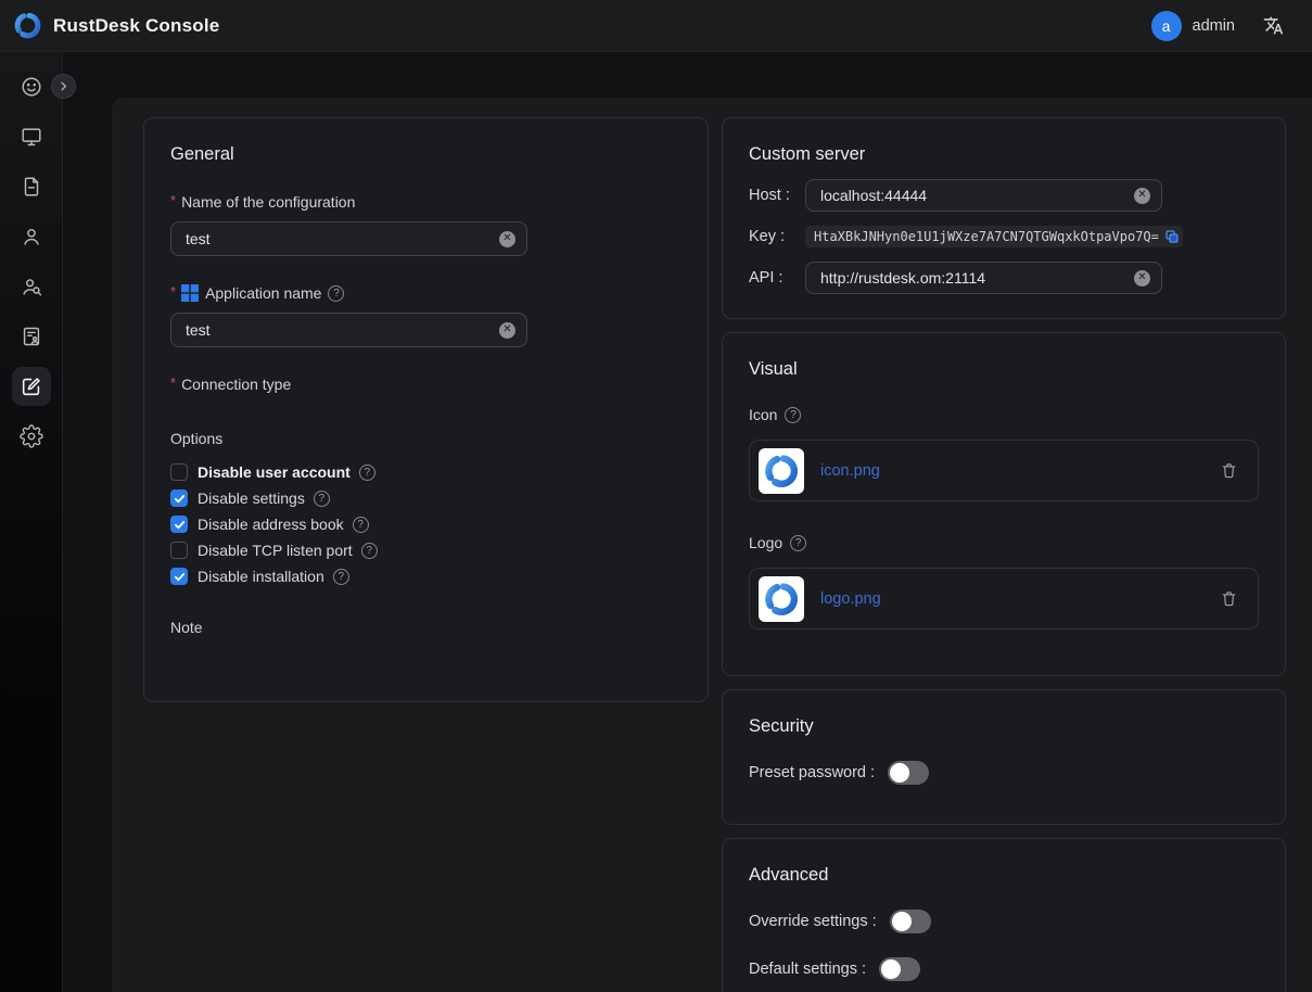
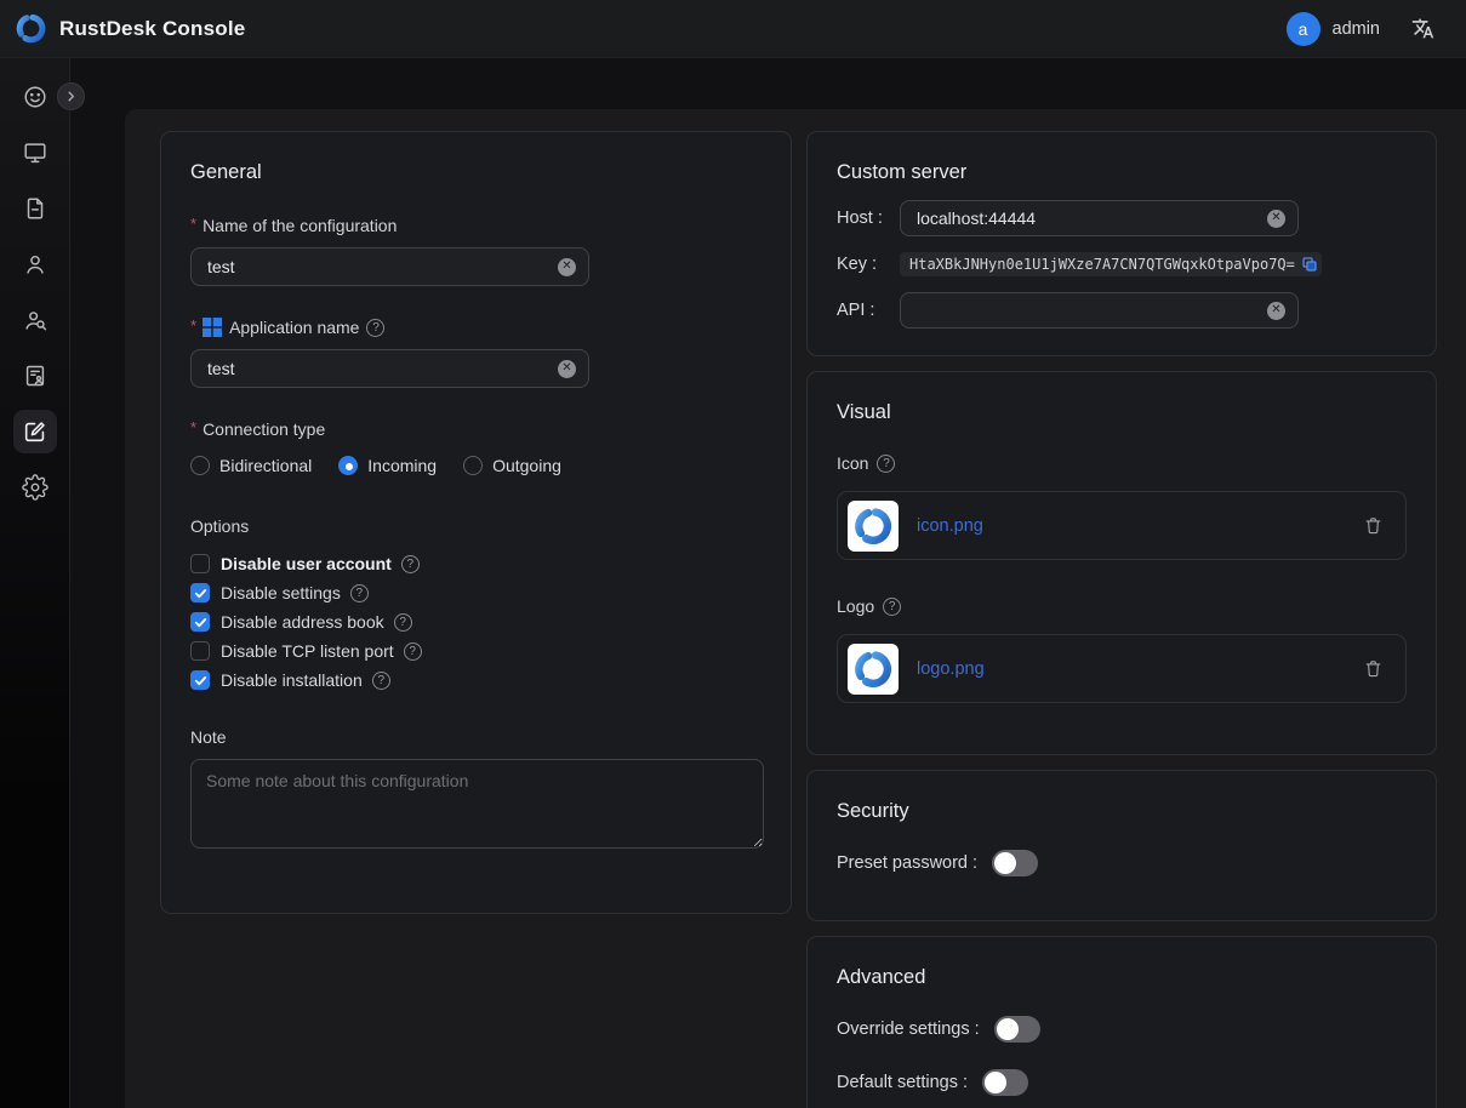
  RustDesk Console
  a
  admin
  General
  *
  Name of the configuration
  test
  ✕
  *
  Application name
  ?
  test
  ✕
  *
  Connection type
+ Bidirectional
+ Incoming
+ Outgoing
  Options
  Disable user account
  ?
  Disable settings
  ?
  Disable address book
  ?
  Disable TCP listen port
  ?
  Disable installation
  ?
  Note
+ Some note about this configuration
  Custom server
  Host :
  localhost:44444
  ✕
  Key :
  HtaXBkJNHyn0e1U1jWXze7A7CN7QTGWqxkOtpaVpo7Q=
  API :
- http://rustdesk.om:21114
  ✕
  Visual
  Icon
  ?
  icon.png
  Logo
  ?
  logo.png
  Security
  Preset password :
  Advanced
  Override settings :
  Default settings :
